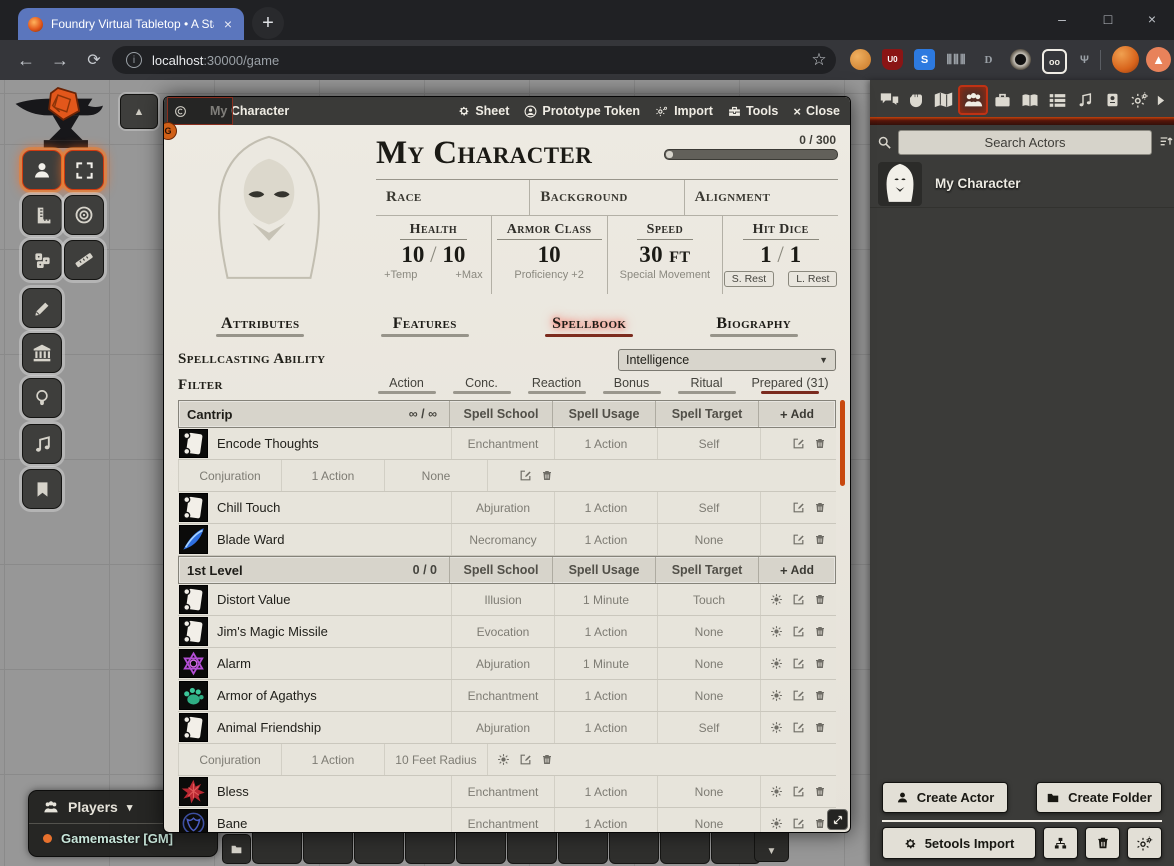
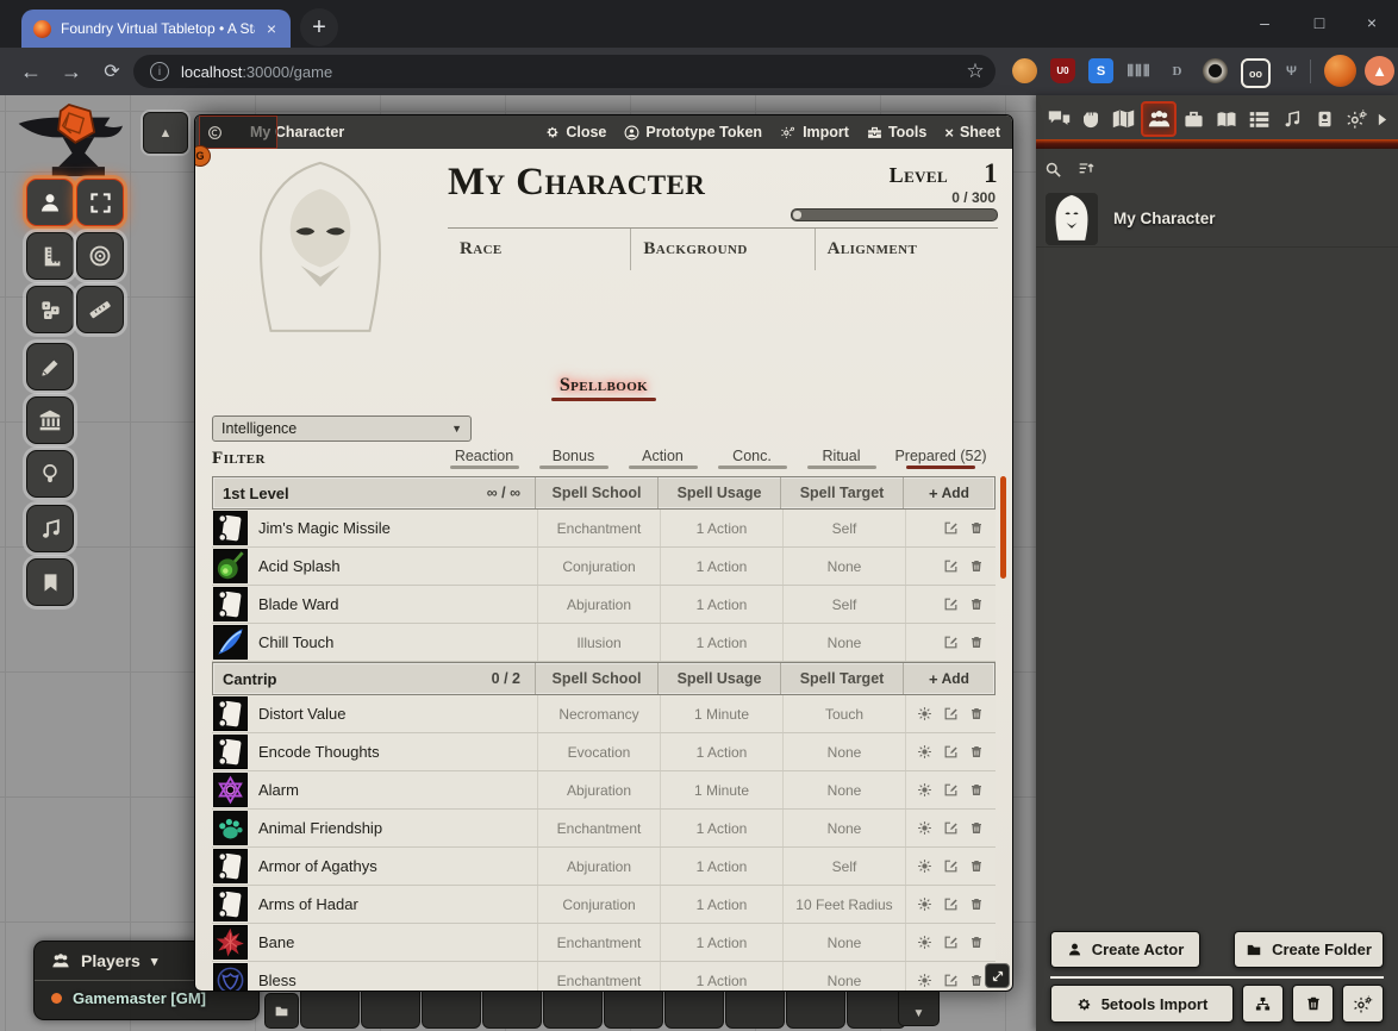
  Foundry Virtual Tabletop • A St
  ×
  +
  –
  □
  ×
  ←
  →
  ⟳
  i
  localhost:30000/game
  ☆
  U0
  S
  ⦀⦀⦀
  D
  oo
  Ψ
  ▲
  ▲
  ▼
  Players
  ▾
  Gamemaster [GM]
  My Character
- Sheet
+ Close
  Prototype Token
  Import
  Tools
  ×
- Close
+ Sheet
  G
  My Character
+ Level
+ 1
  0 / 300
  Race
  Background
  Alignment
- Health
- 10 / 10
- +Temp
- +Max
- Armor Class
- 10
- Proficiency +2
- Speed
- 30 ft
- Special Movement
- Hit Dice
- 1 / 1
- S. Rest
- L. Rest
- Attributes
- Features
  Spellbook
- Biography
- Spellcasting Ability
  Intelligence
  ▼
  Filter
- Action
+ Reaction
- Conc.
+ Bonus
- Reaction
+ Action
- Bonus
+ Conc.
  Ritual
- Prepared (31)
+ Prepared (52)
- Cantrip
+ 1st Level
  ∞ / ∞
  Spell School
  Spell Usage
  Spell Target
  +
  Add
- Encode Thoughts
+ Jim's Magic Missile
  Enchantment
  1 Action
  Self
+ Acid Splash
  Conjuration
  1 Action
  None
- Chill Touch
+ Blade Ward
  Abjuration
  1 Action
  Self
- Blade Ward
+ Chill Touch
- Necromancy
+ Illusion
  1 Action
  None
- 1st Level
+ Cantrip
- 0 / 0
+ 0 / 2
  Spell School
  Spell Usage
  Spell Target
  +
  Add
  Distort Value
- Illusion
+ Necromancy
  1 Minute
  Touch
- Jim's Magic Missile
+ Encode Thoughts
  Evocation
  1 Action
  None
  Alarm
  Abjuration
  1 Minute
  None
- Armor of Agathys
+ Animal Friendship
  Enchantment
  1 Action
  None
- Animal Friendship
+ Armor of Agathys
  Abjuration
  1 Action
  Self
+ Arms of Hadar
  Conjuration
  1 Action
  10 Feet Radius
- Bless
+ Bane
  Enchantment
  1 Action
  None
- Bane
+ Bless
  Enchantment
  1 Action
  None
- Search Actors
  My Character
  Create Actor
  Create Folder
  5etools Import
